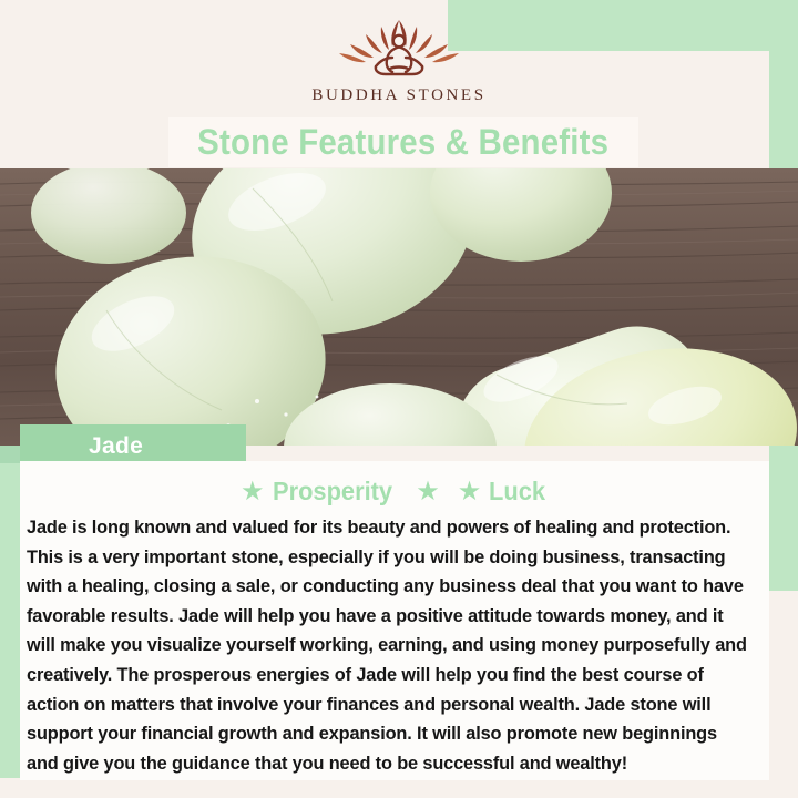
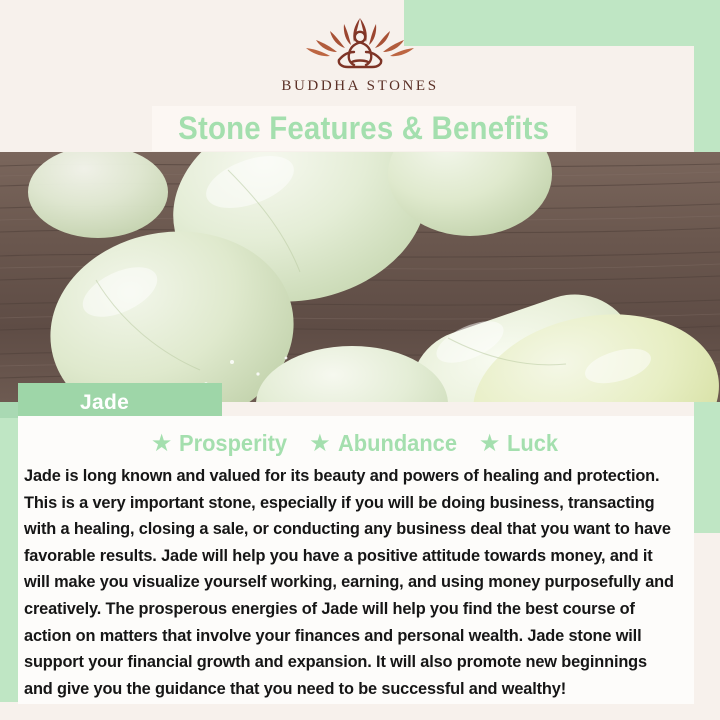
  BUDDHA STONES
  Stone Features & Benefits
  Jade
  ★
  Prosperity
  ★
+ Abundance
  ★
  Luck
  Jade is long known and valued for its beauty and powers of healing and protection. This is a very important stone, especially if you will be doing business, transacting with a healing, closing a sale, or conducting any business deal that you want to have favorable results. Jade will help you have a positive attitude towards money, and it will make you visualize yourself working, earning, and using money purposefully and creatively. The prosperous energies of Jade will help you find the best course of action on matters that involve your finances and personal wealth. Jade stone will support your financial growth and expansion. It will also promote new beginnings and give you the guidance that you need to be successful and wealthy!
